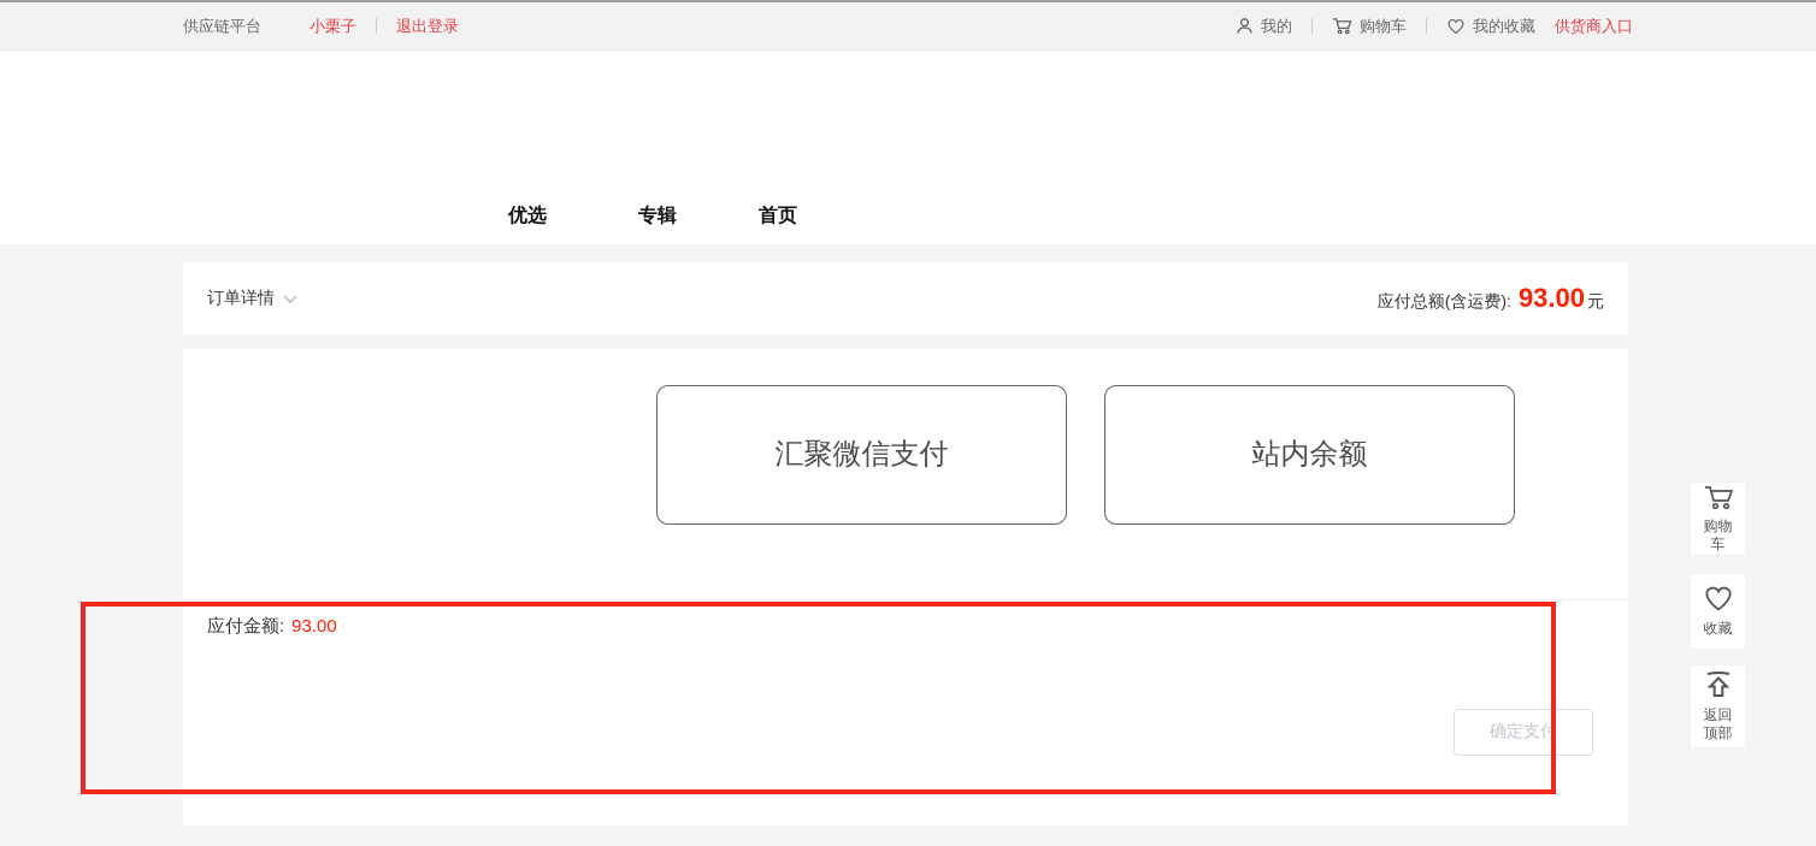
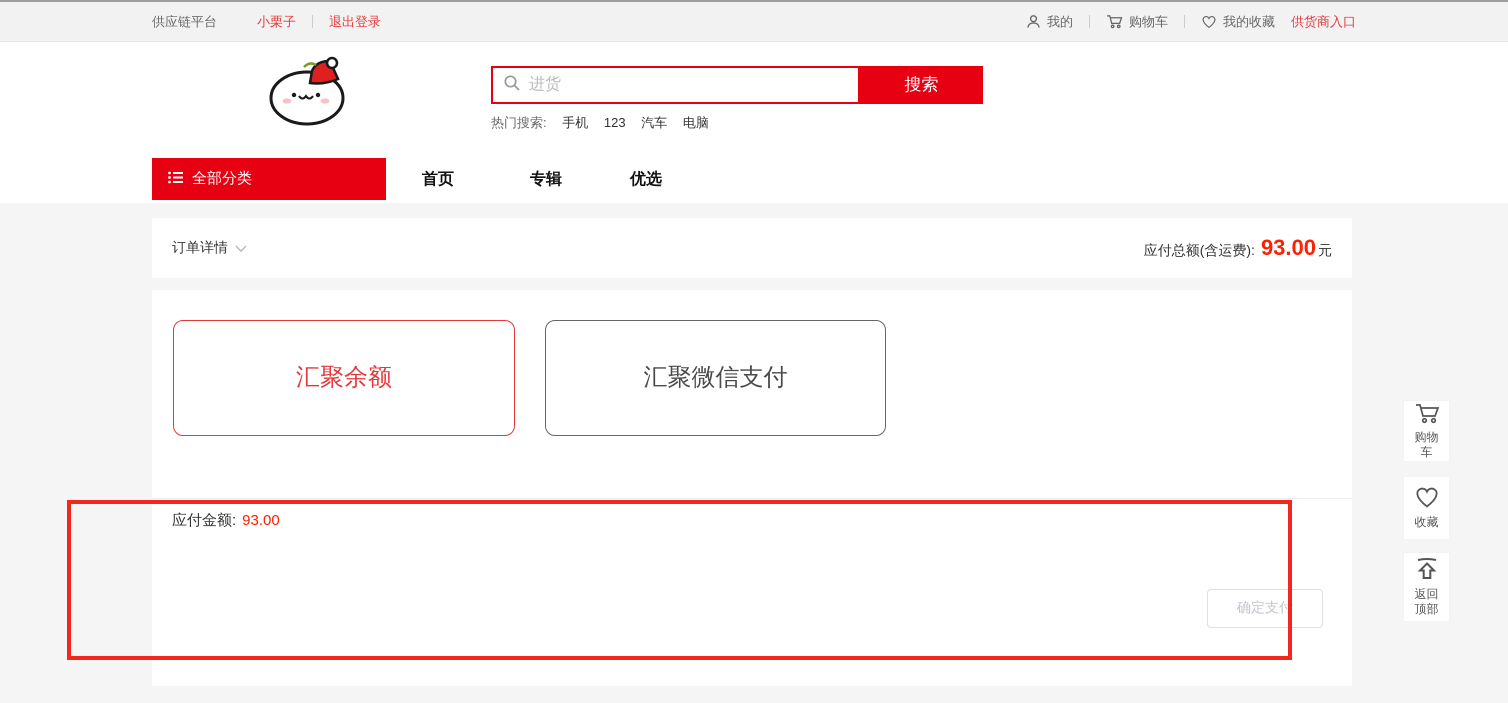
  供应链平台
  小栗子
  退出登录
  我的
  购物车
  我的收藏
  供货商入口
+ 进货
+ 搜索
+ 热门搜索: 手机 123 汽车 电脑
+ 全部分类
- 优选
+ 首页
  专辑
- 首页
+ 优选
  订单详情
  应付总额(含运费):
  93.00
  元
+ 汇聚余额
  汇聚微信支付
- 站内余额
  应付金额:
  93.00
  确定支付
  购物车
  收藏
  返回顶部
